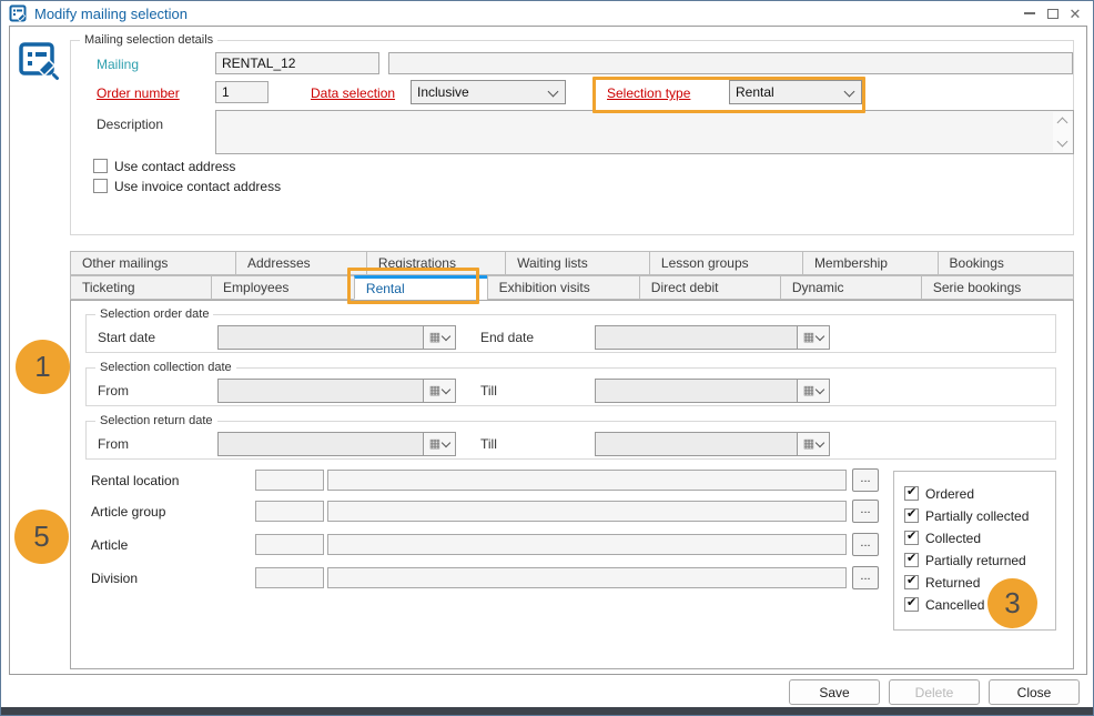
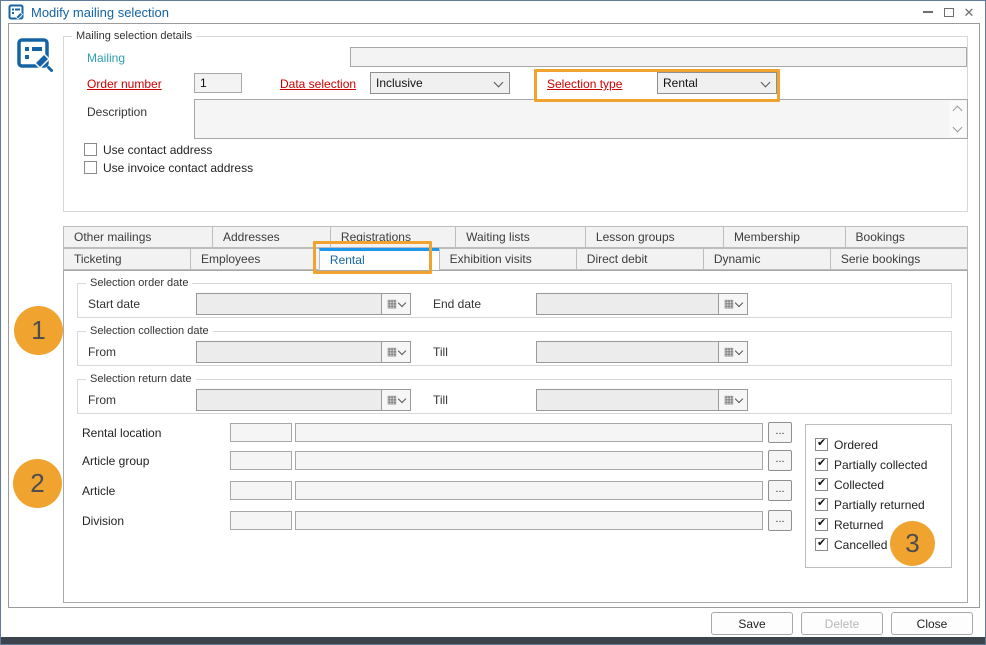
  Modify mailing selection
  ✕
  Mailing selection details
  Mailing
- RENTAL_12
  Order number
  1
  Data selection
  Inclusive
  Selection type
  Rental
  Description
  Use contact address
  Use invoice contact address
  Other mailings
  Addresses
  Registrations
  Waiting lists
  Lesson groups
  Membership
  Bookings
  Ticketing
  Employees
  Rental
  Exhibition visits
  Direct debit
  Dynamic
  Serie bookings
  Selection order date
  Start date
  ▦
  End date
  ▦
  Selection collection date
  From
  ▦
  Till
  ▦
  Selection return date
  From
  ▦
  Till
  ▦
  Rental location
  ...
  Article group
  ...
  Article
  ...
  Division
  ...
  ✔
  Ordered
  ✔
  Partially collected
  ✔
  Collected
  ✔
  Partially returned
  ✔
  Returned
  ✔
  Cancelled
  Save
  Delete
  Close
  1
- 5
+ 2
  3
